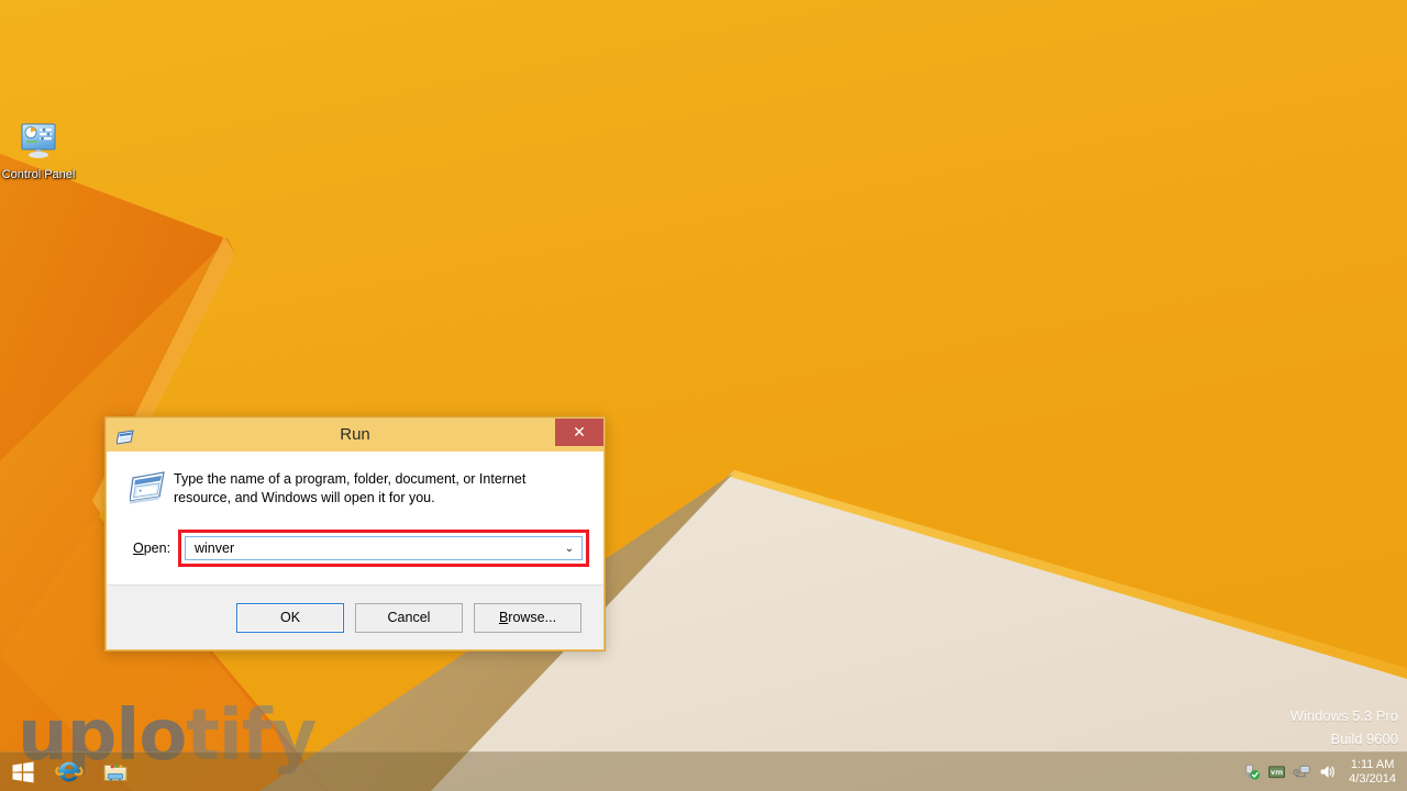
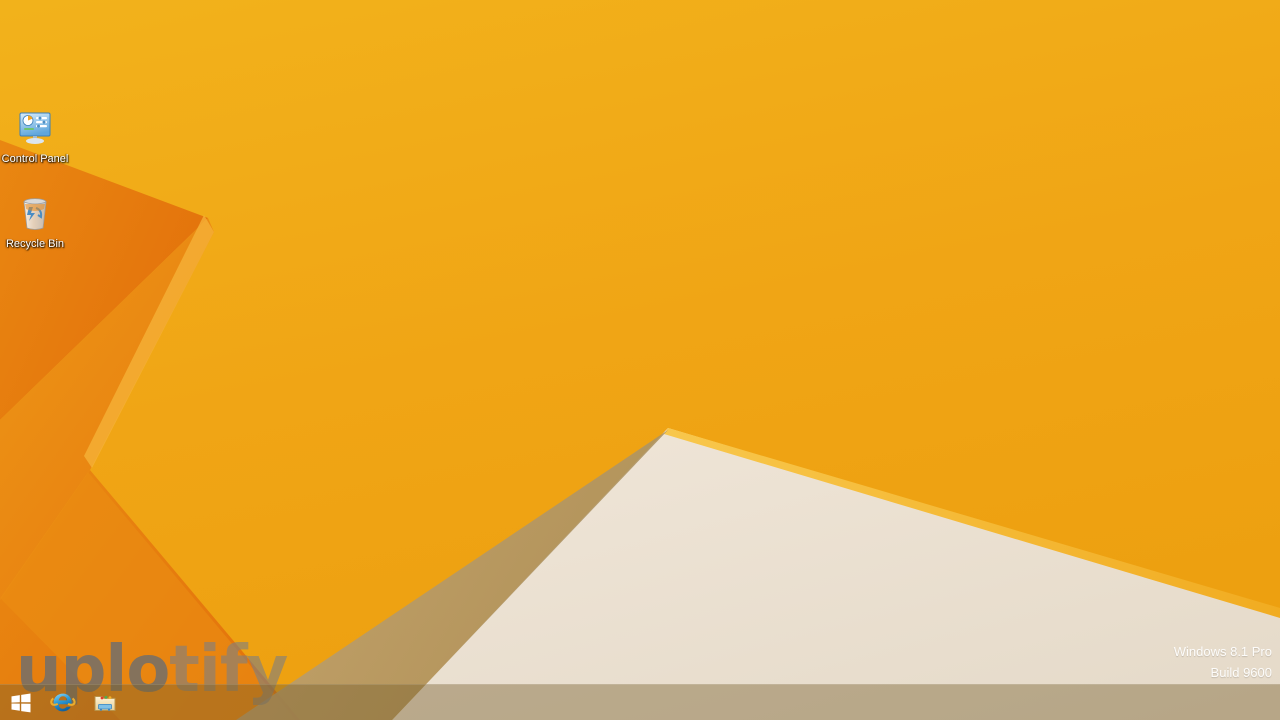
  Control Panel
+ Recycle Bin
- Windows 5.3 Pro
+ Windows 8.1 Pro
  Build 9600
  uplotify
- Run
- ✕
- Type the name of a program, folder, document, or Internet resource, and Windows will open it for you.
- Open:
- winver
- ⌄
- OK
- Cancel
- B
- rowse...
- vm
- 1:11 AM
- 4/3/2014
